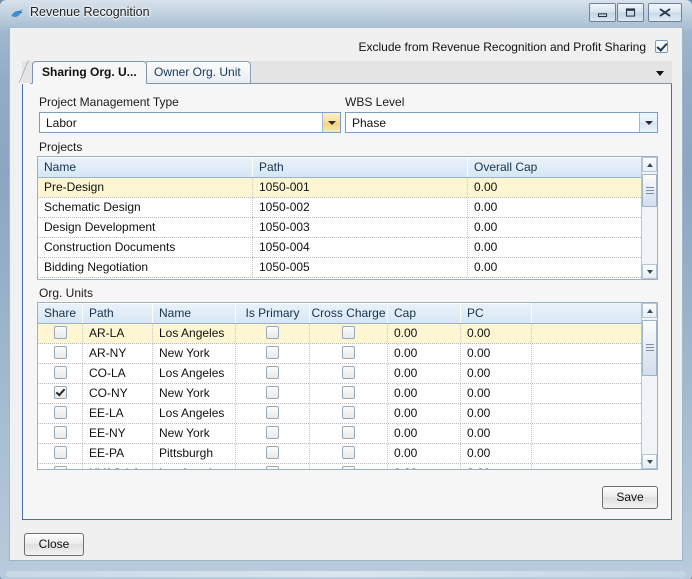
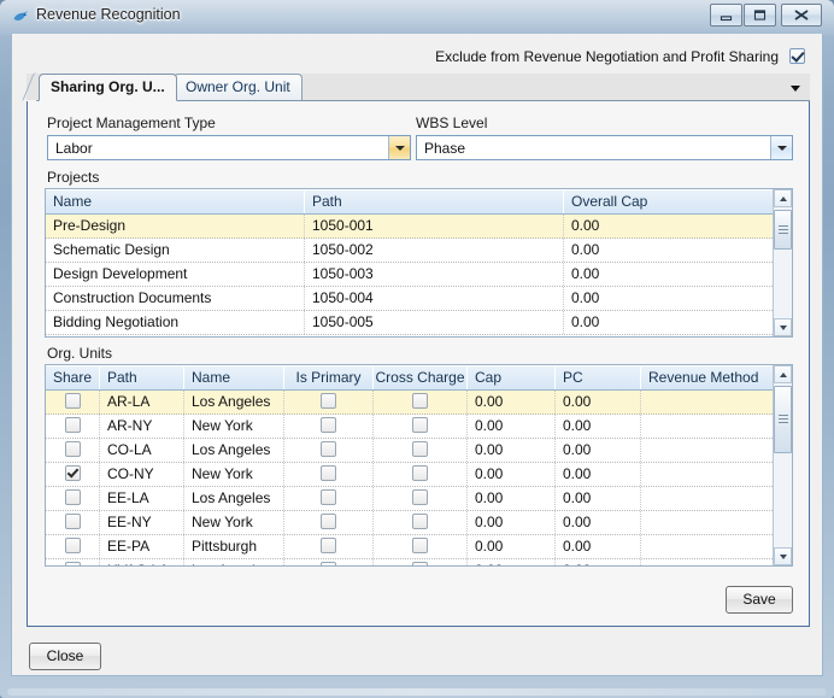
  Revenue Recognition
- Exclude from Revenue Recognition and Profit Sharing
+ Exclude from Revenue Negotiation and Profit Sharing
  Sharing Org. U...
  Owner Org. Unit
  Project Management Type
  Labor
  WBS Level
  Phase
  Projects
  Name
  Path
  Overall Cap
  Pre-Design
  1050-001
  0.00
  Schematic Design
  1050-002
  0.00
  Design Development
  1050-003
  0.00
  Construction Documents
  1050-004
  0.00
  Bidding Negotiation
  1050-005
  0.00
  Org. Units
  Share
  Path
  Name
  Is Primary
  Cross Charge
  Cap
  PC
+ Revenue Method
  AR-LA
  Los Angeles
  0.00
  0.00
  AR-NY
  New York
  0.00
  0.00
  CO-LA
  Los Angeles
  0.00
  0.00
  CO-NY
  New York
  0.00
  0.00
  EE-LA
  Los Angeles
  0.00
  0.00
  EE-NY
  New York
  0.00
  0.00
  EE-PA
  Pittsburgh
  0.00
  0.00
  Save
  Close
